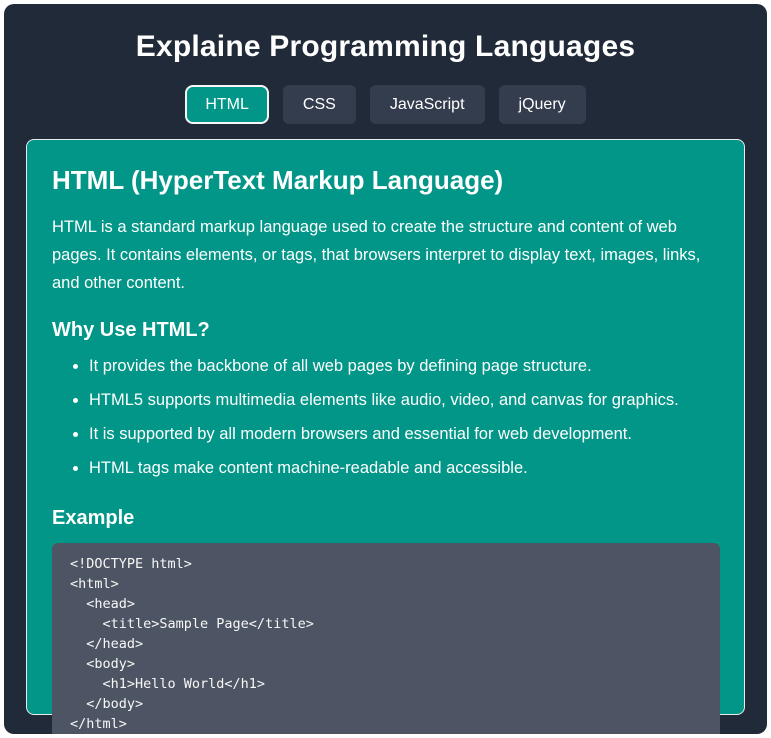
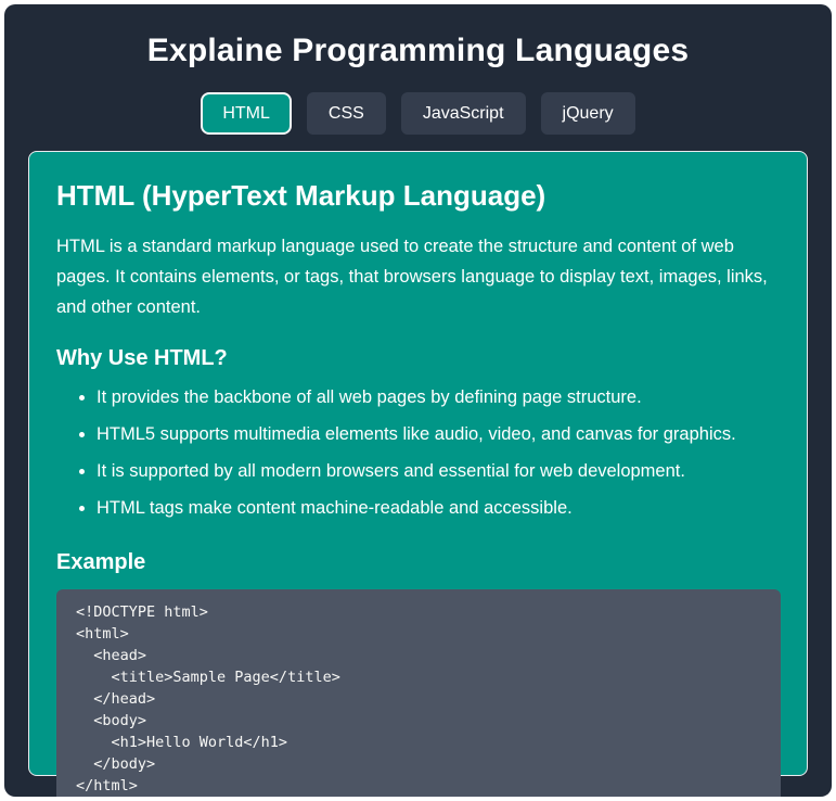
  Explaine Programming Languages
  HTML
  CSS
  JavaScript
  jQuery
  HTML (HyperText Markup Language)
- HTML is a standard markup language used to create the structure and content of web pages. It contains elements, or tags, that browsers interpret to display text, images, links, and other content.
+ HTML is a standard markup language used to create the structure and content of web pages. It contains elements, or tags, that browsers language to display text, images, links, and other content.
  Why Use HTML?
  It provides the backbone of all web pages by defining page structure.
  HTML5 supports multimedia elements like audio, video, and canvas for graphics.
  It is supported by all modern browsers and essential for web development.
  HTML tags make content machine-readable and accessible.
  Example
  <!DOCTYPE html>
  <html>
  <head>
  <title>Sample Page</title>
  </head>
  <body>
  <h1>Hello World</h1>
  </body>
  </html>
